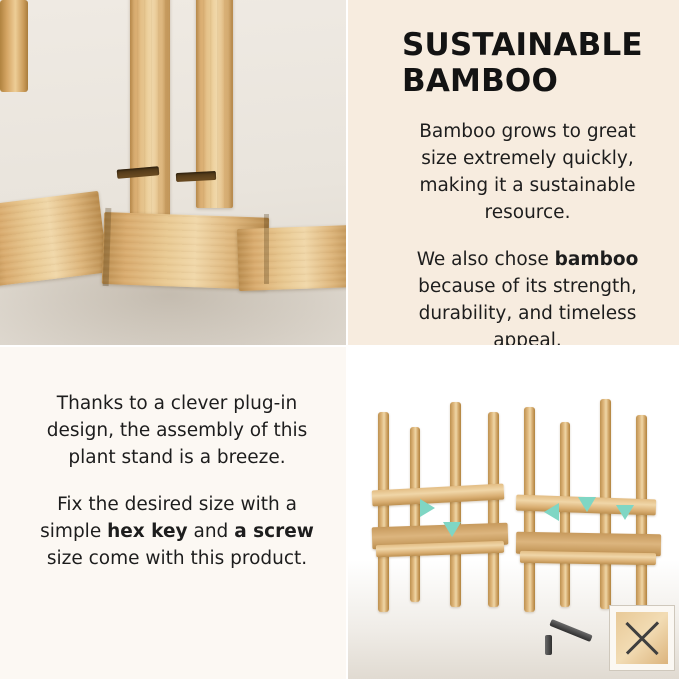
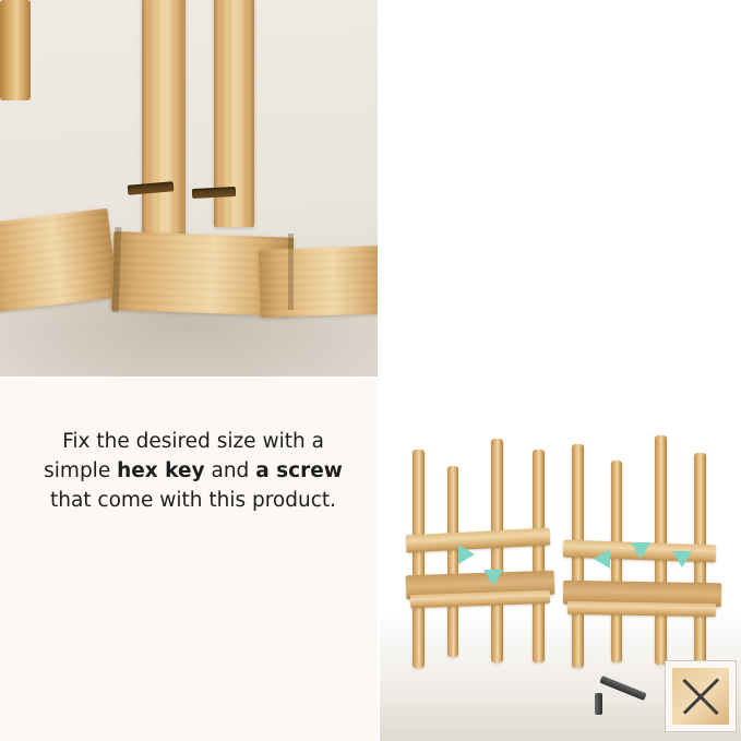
- SUSTAINABLE BAMBOO
- Bamboo grows to great size extremely quickly, making it a sustainable resource.
- We also chose bamboo because of its strength, durability, and timeless appeal.
- Thanks to a clever plug-in design, the assembly of this plant stand is a breeze.
- Fix the desired size with a simple hex key and a screw size come with this product.
+ Fix the desired size with a simple hex key and a screw that come with this product.
